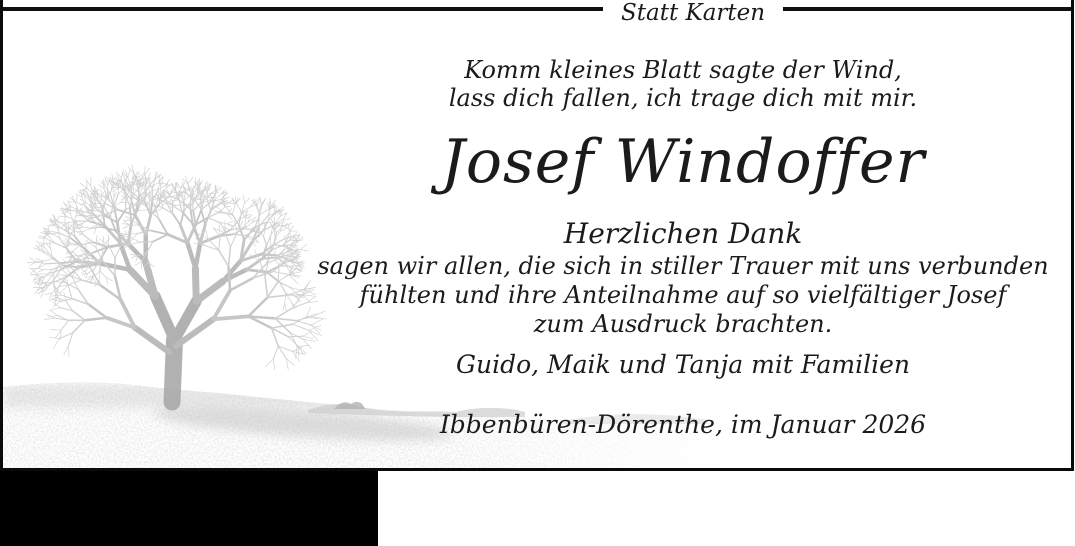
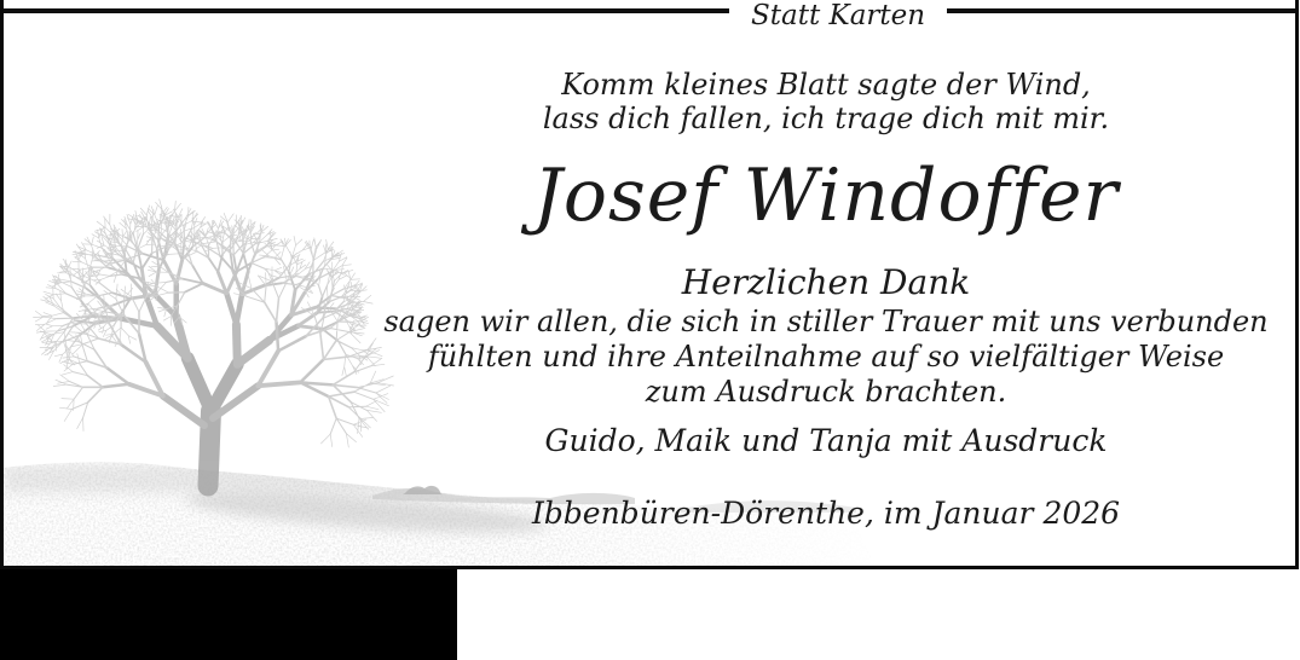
  Statt Karten
  Komm kleines Blatt sagte der Wind,
  lass dich fallen, ich trage dich mit mir.
  Josef Windoffer
  Herzlichen Dank
  sagen wir allen, die sich in stiller Trauer mit uns verbunden
- fühlten und ihre Anteilnahme auf so vielfältiger Josef
+ fühlten und ihre Anteilnahme auf so vielfältiger Weise
  zum Ausdruck brachten.
- Guido, Maik und Tanja mit Familien
+ Guido, Maik und Tanja mit Ausdruck
  Ibbenbüren-Dörenthe, im Januar 2026
